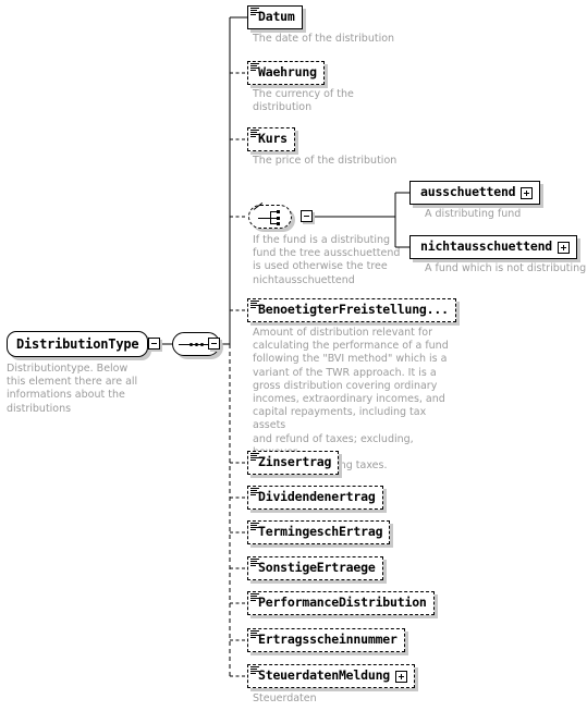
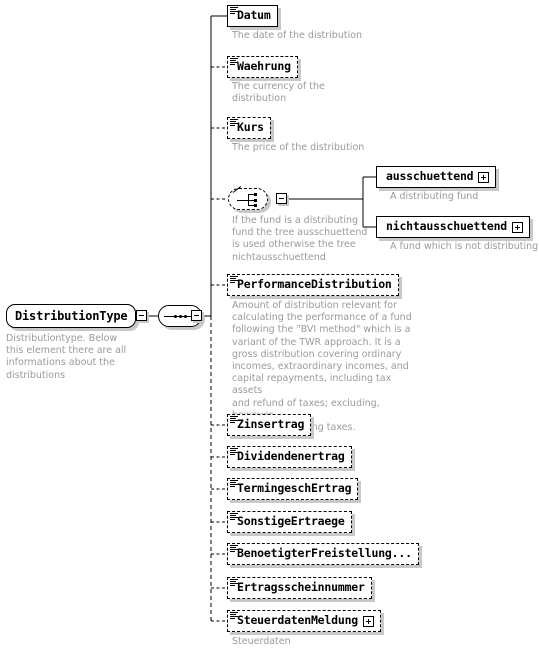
  DistributionType
  Distributiontype. Below this element there are all informations about the distributions
  Datum
  The date of the distribution
  Waehrung
  The currency of the
  distribution
  Kurs
  The price of the distribution
  If the fund is a distributing
  fund the tree ausschuettend
  is used otherwise the tree
  nichtausschuettend
  ausschuettend
  A distributing fund
  nichtausschuettend
  A fund which is not distributing
- BenoetigterFreistellung...
+ PerformanceDistribution
  Amount of distribution relevant for
  calculating the performance of a fund
  following the "BVI method" which is a
  variant of the TWR approach. It is a
  gross distribution covering ordinary
  incomes, extraordinary incomes, and
  capital repayments, including tax assets
  and refund of taxes; excluding,
  Zinsertrag
  Dividendenertrag
  TermingeschErtrag
  SonstigeErtraege
- PerformanceDistribution
+ BenoetigterFreistellung...
  Ertragsscheinnummer
  SteuerdatenMeldung
  Steuerdaten
